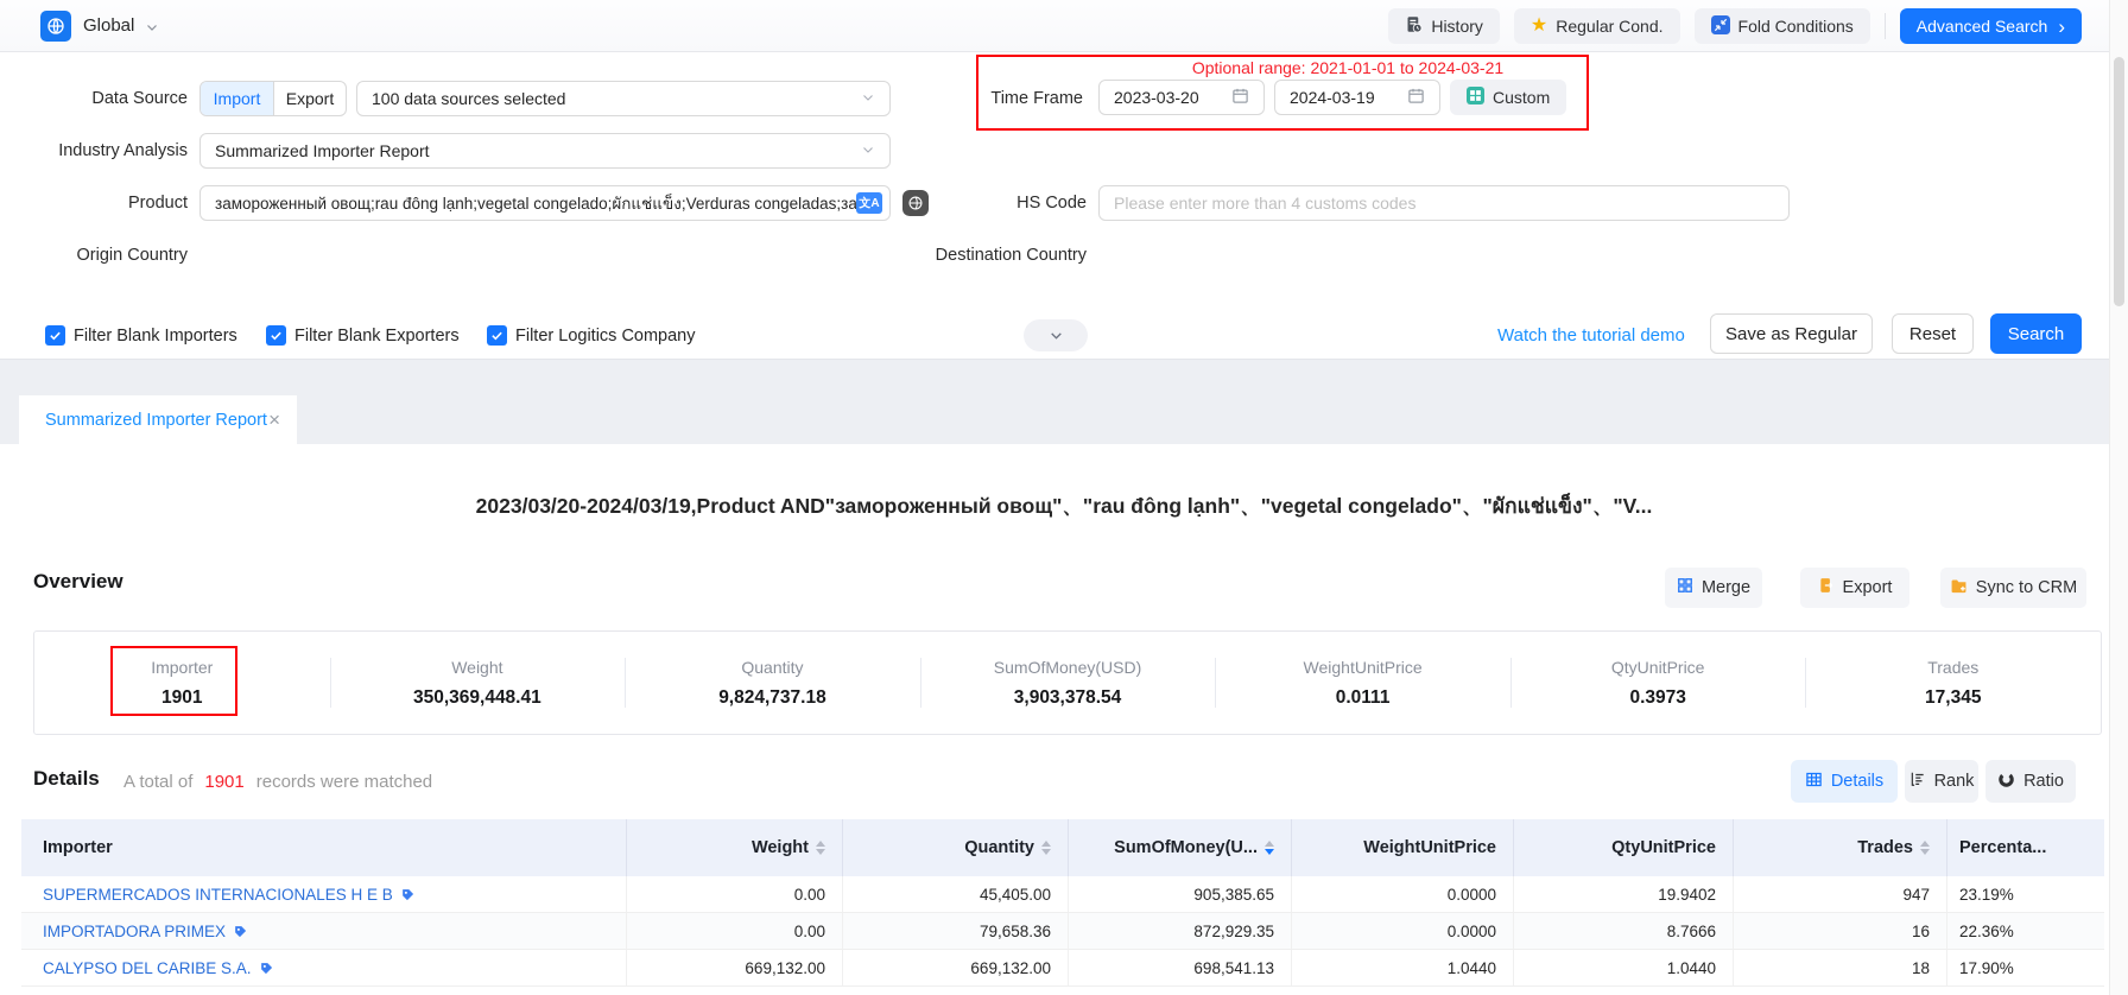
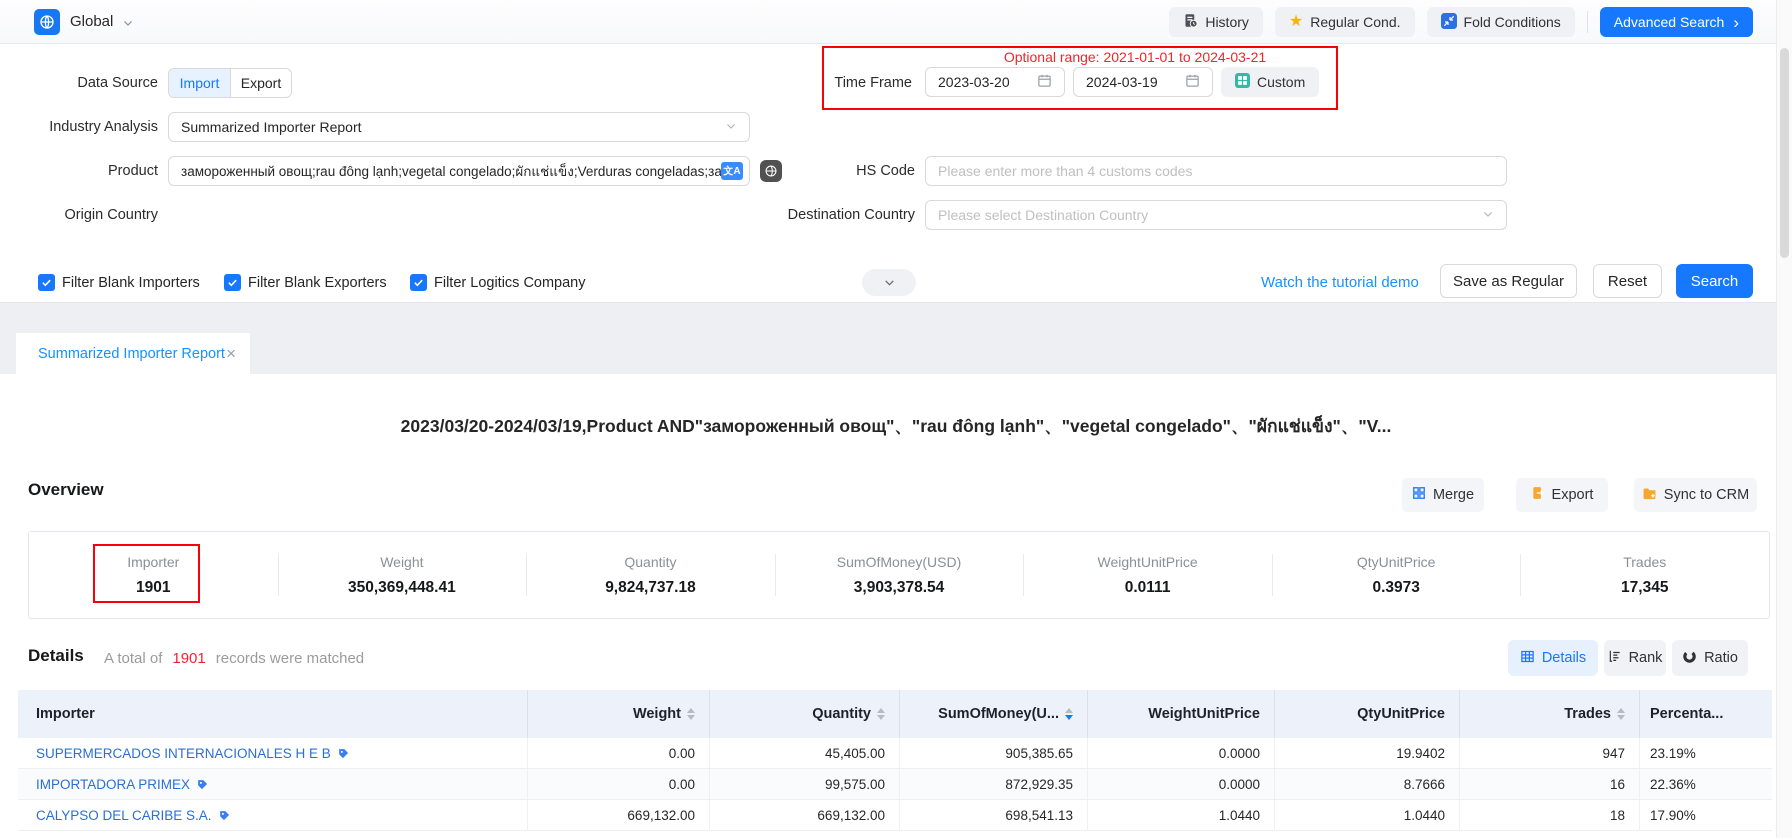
  Global
  History
  ★
  Regular Cond.
  Fold Conditions
  Advanced Search
  ›
  Data Source
  Import
  Export
- 100 data sources selected
  Optional range: 2021-01-01 to 2024-03-21
  Time Frame
  2023-03-20
  2024-03-19
  Custom
  Industry Analysis
  Summarized Importer Report
  Product
  замороженный овощ;rau đông lạnh;vegetal congelado;ผักแช่แข็ง;Verduras congeladas;за
  文A
  HS Code
  Please enter more than 4 customs codes
  Origin Country
  Destination Country
+ Please select Destination Country
  Filter Blank Importers
  Filter Blank Exporters
  Filter Logitics Company
  Watch the tutorial demo
  Save as Regular
  Reset
  Search
  Summarized Importer Report
  ×
  2023/03/20-2024/03/19,Product AND"замороженный овощ"、"rau đông lạnh"、"vegetal congelado"、"ผักแช่แข็ง"、"V...
  Overview
  Merge
  Export
  Sync to CRM
  Importer
  1901
  Weight
  350,369,448.41
  Quantity
  9,824,737.18
  SumOfMoney(USD)
  3,903,378.54
  WeightUnitPrice
  0.0111
  QtyUnitPrice
  0.3973
  Trades
  17,345
  Details
  A total of 1901 records were matched
  Details
  Rank
  Ratio
  Importer
  Weight
  Quantity
  SumOfMoney(U...
  WeightUnitPrice
  QtyUnitPrice
  Trades
  Percenta...
  SUPERMERCADOS INTERNACIONALES H E B
  0.00
  45,405.00
  905,385.65
  0.0000
  19.9402
  947
  23.19%
  IMPORTADORA PRIMEX
  0.00
- 79,658.36
+ 99,575.00
  872,929.35
  0.0000
  8.7666
  16
  22.36%
  CALYPSO DEL CARIBE S.A.
  669,132.00
  669,132.00
  698,541.13
  1.0440
  1.0440
  18
  17.90%
